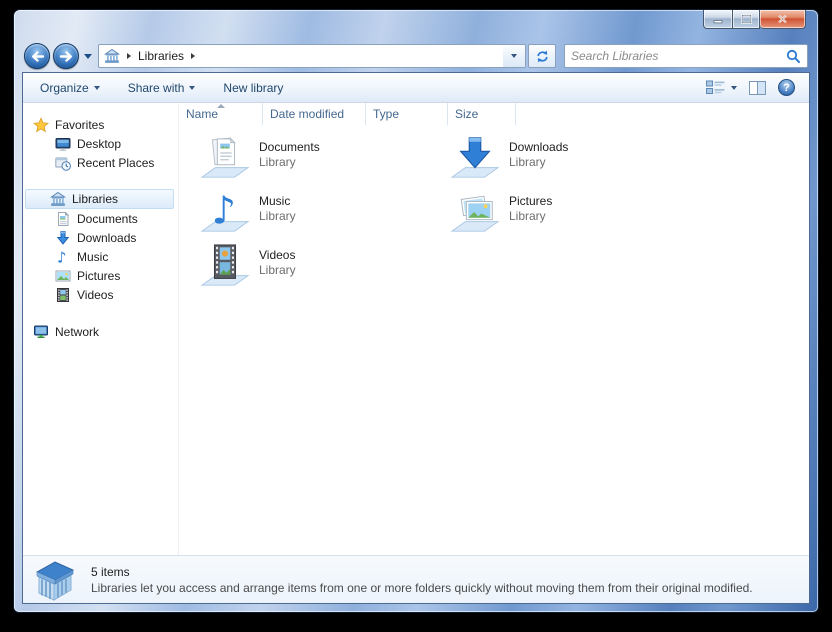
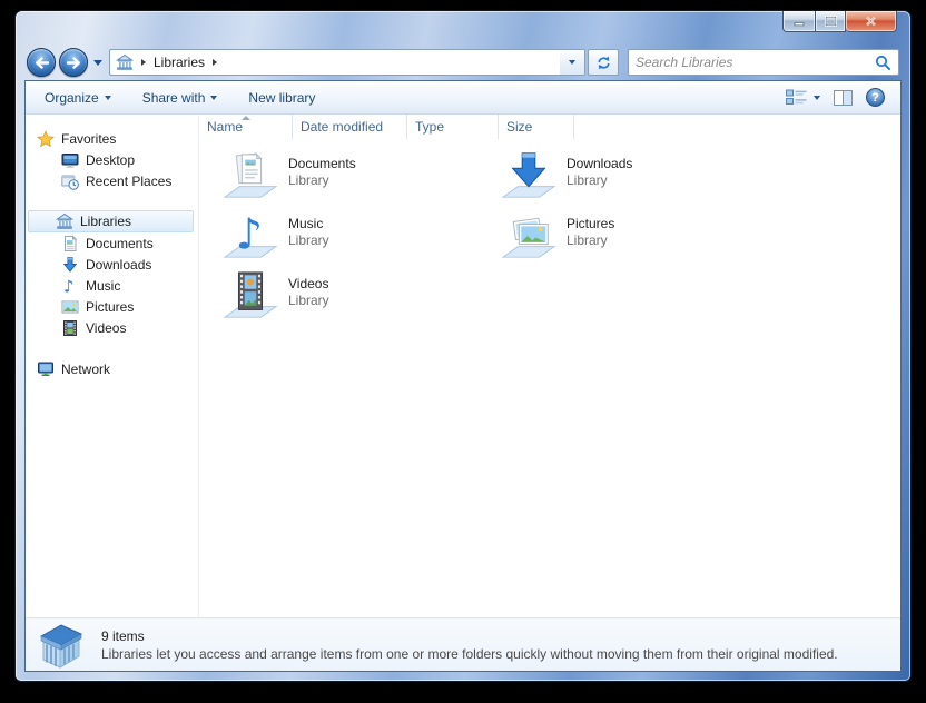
  Libraries
  Search Libraries
  Organize
  Share with
  New library
  ?
  Favorites
  Desktop
  Recent Places
  Libraries
  Documents
  Downloads
  ♪
  Music
  Pictures
  Videos
  Network
  Name
  Date modified
  Type
  Size
  Documents
  Library
  Downloads
  Library
  ♪
  Music
  Library
  Pictures
  Library
  Videos
  Library
- 5 items
+ 9 items
  Libraries let you access and arrange items from one or more folders quickly without moving them from their original modified.
